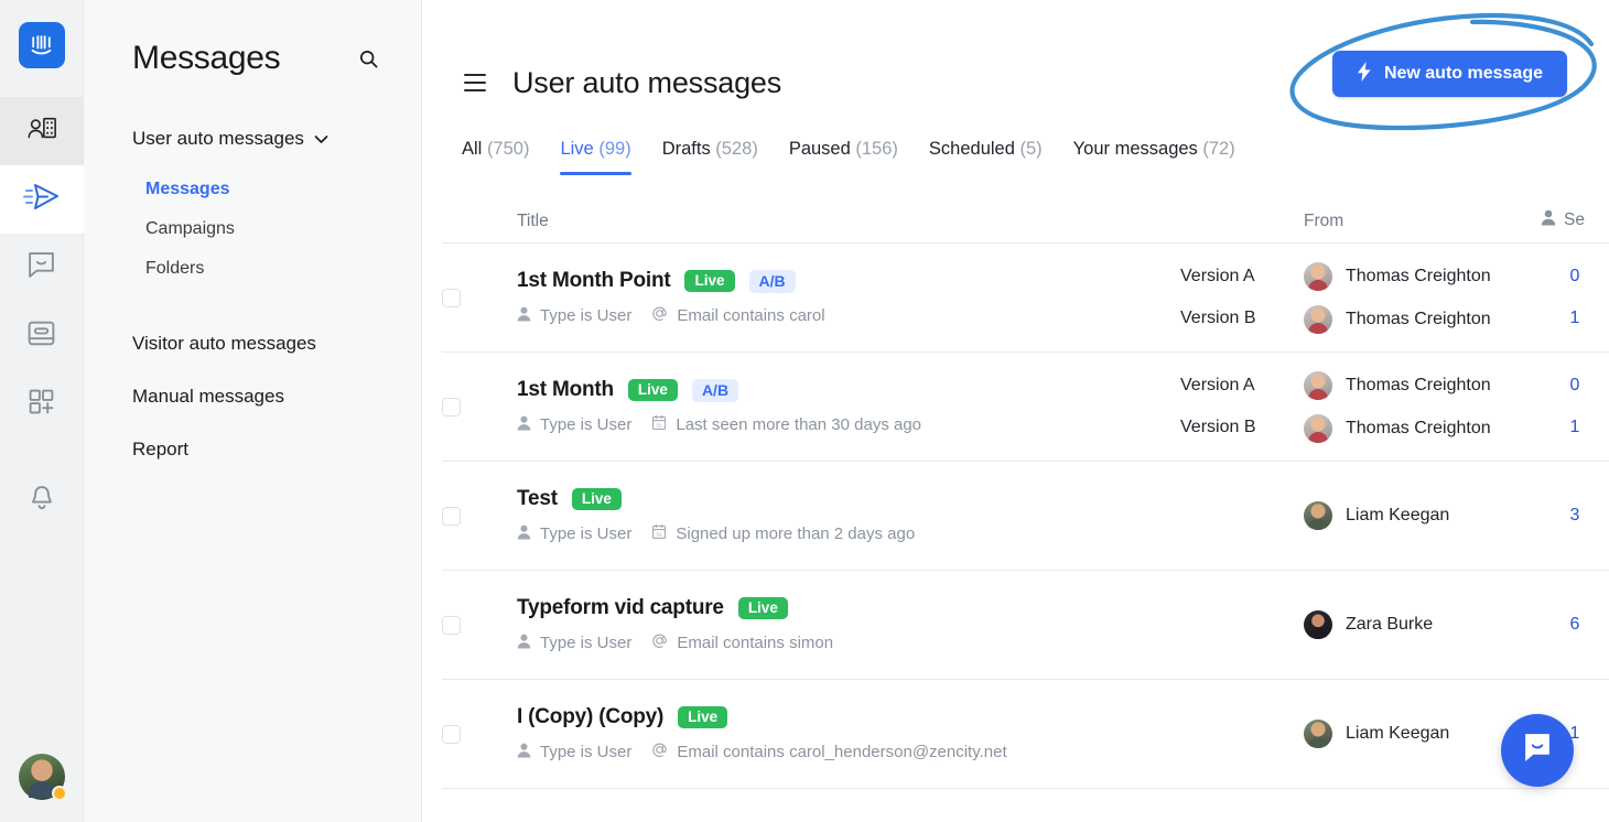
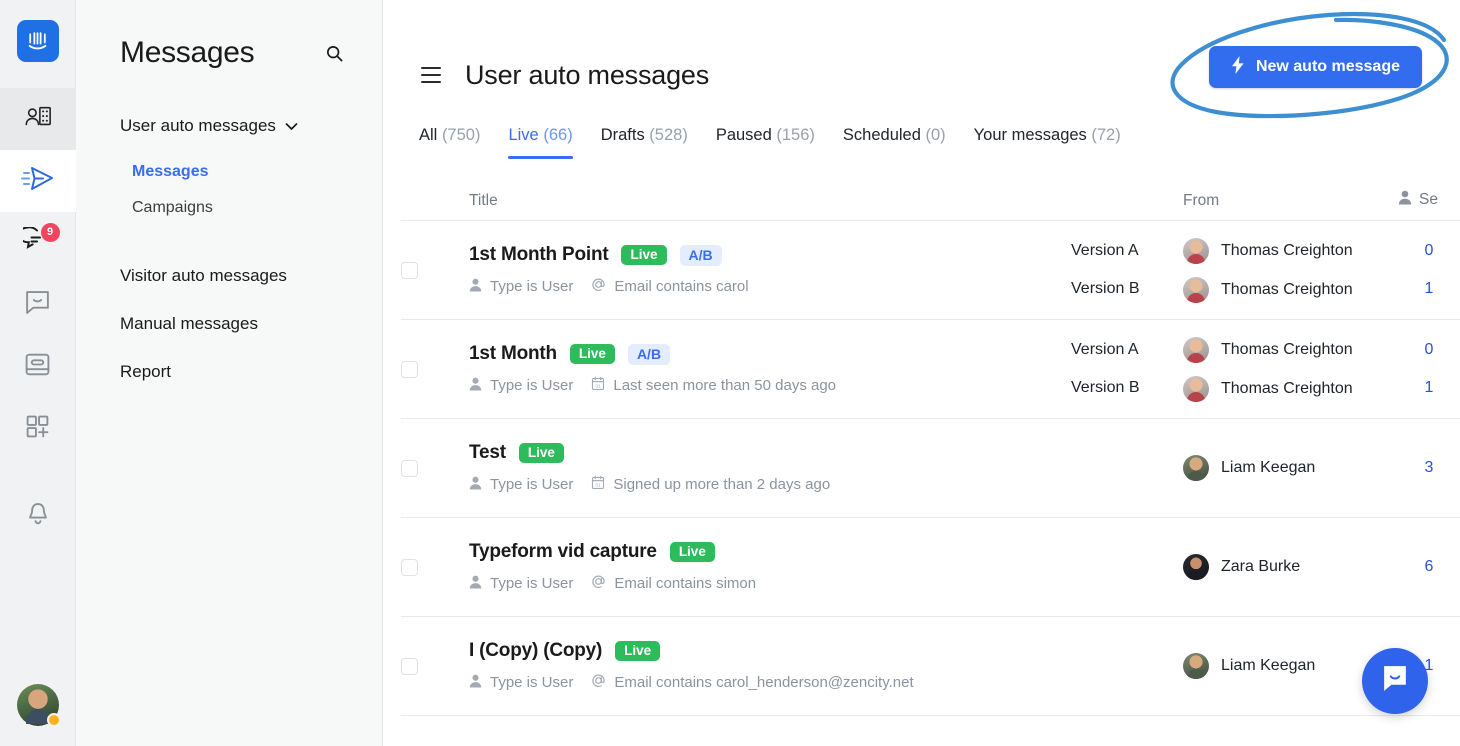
+ 9
  Messages
  User auto messages
  Messages
  Campaigns
- Folders
  Visitor auto messages
  Manual messages
  Report
  User auto messages
  New auto message
  All (750)
- Live (99)
+ Live (66)
  Drafts (528)
  Paused (156)
- Scheduled (5)
+ Scheduled (0)
  Your messages (72)
  Title
  From
  Se
  1st Month Point
  Live
  A/B
  Type is User
  Email contains carol
  Version A
  Version B
  Thomas Creighton
  Thomas Creighton
  0
  1
  1st Month
  Live
  A/B
  Type is User
- Last seen more than 30 days ago
+ Last seen more than 50 days ago
  Version A
  Version B
  Thomas Creighton
  Thomas Creighton
  0
  1
  Test
  Live
  Type is User
  Signed up more than 2 days ago
  Liam Keegan
  3
  Typeform vid capture
  Live
  Type is User
  Email contains simon
  Zara Burke
  6
  I (Copy) (Copy)
  Live
  Type is User
  Email contains carol_henderson@zencity.net
  Liam Keegan
  1
